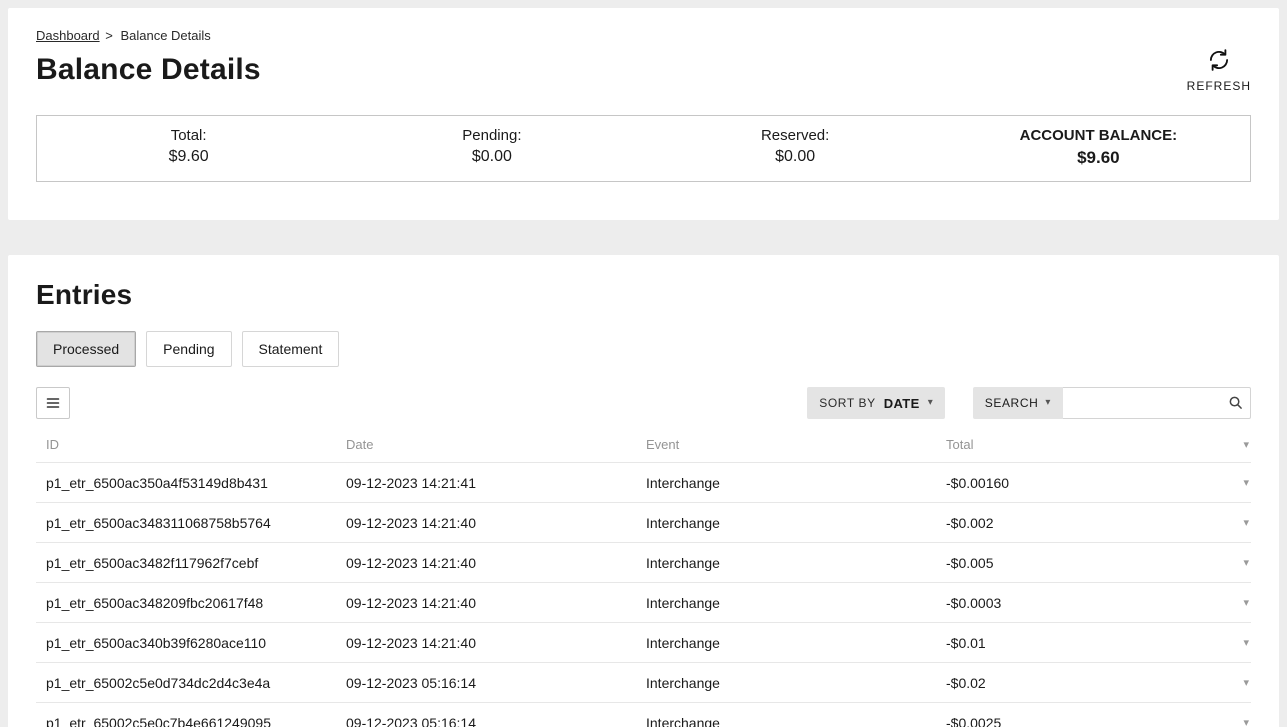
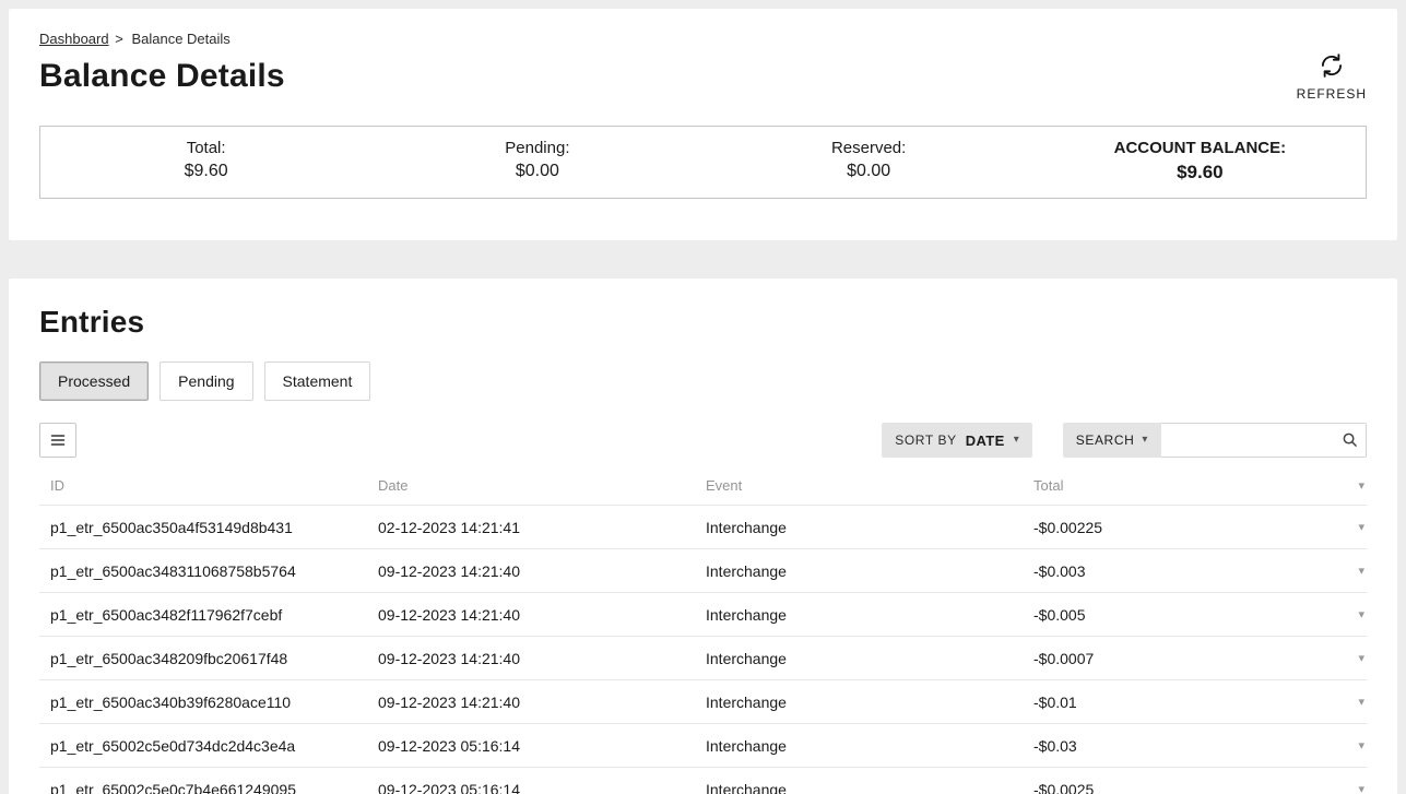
  Dashboard > Balance Details
  Balance Details
  REFRESH
  Total:
  $9.60
  Pending:
  $0.00
  Reserved:
  $0.00
  ACCOUNT BALANCE:
  $9.60
  Entries
  Processed
  Pending
  Statement
  SORT BY
  DATE
  ▾
  SEARCH
  ▾
  ID
  Date
  Event
  Total
  ▾
  p1_etr_6500ac350a4f53149d8b431
- 09-12-2023 14:21:41
+ 02-12-2023 14:21:41
  Interchange
- -$0.00160
+ -$0.00225
  ▾
  p1_etr_6500ac348311068758b5764
  09-12-2023 14:21:40
  Interchange
- -$0.002
+ -$0.003
  ▾
  p1_etr_6500ac3482f117962f7cebf
  09-12-2023 14:21:40
  Interchange
  -$0.005
  ▾
  p1_etr_6500ac348209fbc20617f48
  09-12-2023 14:21:40
  Interchange
- -$0.0003
+ -$0.0007
  ▾
  p1_etr_6500ac340b39f6280ace110
  09-12-2023 14:21:40
  Interchange
  -$0.01
  ▾
  p1_etr_65002c5e0d734dc2d4c3e4a
  09-12-2023 05:16:14
  Interchange
- -$0.02
+ -$0.03
  ▾
  p1_etr_65002c5e0c7b4e661249095
  09-12-2023 05:16:14
  Interchange
  -$0.0025
  ▾
